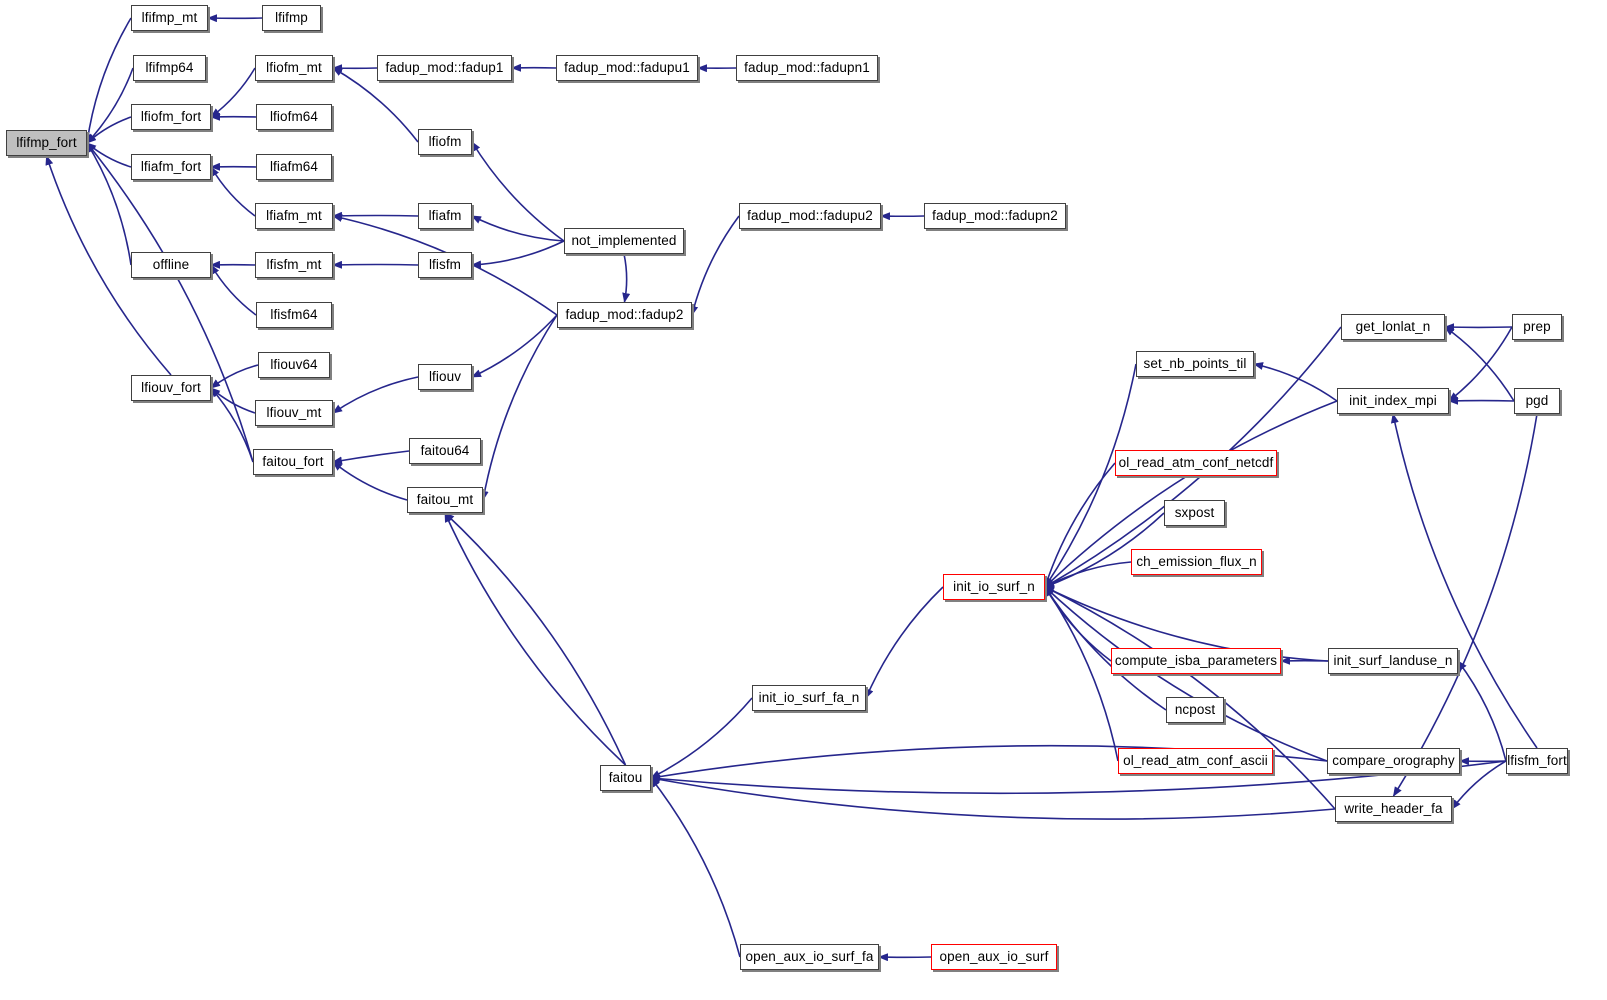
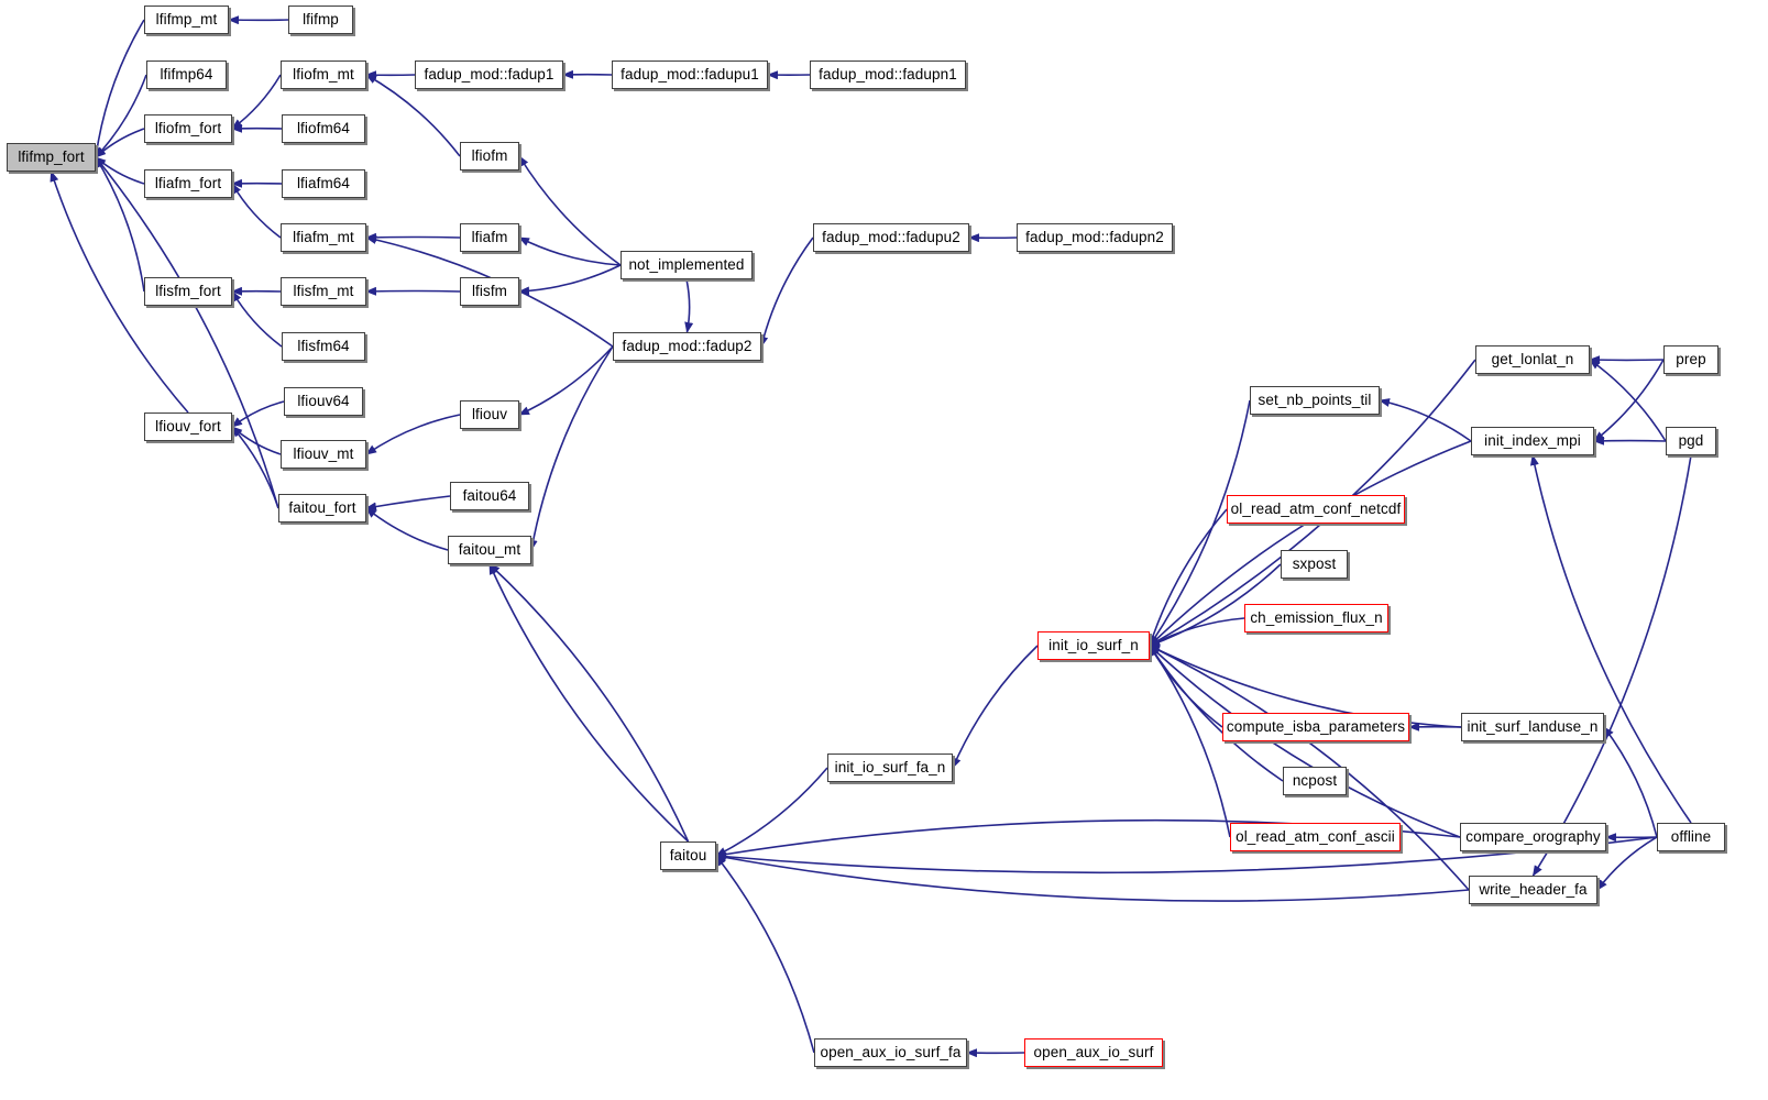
  lfifmp_fort
  lfifmp_mt
  lfifmp
  lfifmp64
  lfiofm_mt
  fadup_mod::fadup1
  fadup_mod::fadupu1
  fadup_mod::fadupn1
  lfiofm_fort
  lfiofm64
  lfiofm
  lfiafm_fort
  lfiafm64
  lfiafm_mt
  lfiafm
  not_implemented
  fadup_mod::fadupu2
  fadup_mod::fadupn2
- offline
+ lfisfm_fort
  lfisfm_mt
  lfisfm
  lfisfm64
  fadup_mod::fadup2
  get_lonlat_n
  prep
  set_nb_points_til
  init_index_mpi
  pgd
  lfiouv64
  lfiouv
  lfiouv_fort
  lfiouv_mt
  ol_read_atm_conf_netcdf
  faitou_fort
  faitou64
  faitou_mt
  sxpost
  ch_emission_flux_n
  init_io_surf_n
  compute_isba_parameters
  init_surf_landuse_n
  init_io_surf_fa_n
  ncpost
  ol_read_atm_conf_ascii
  compare_orography
- lfisfm_fort
+ offline
  faitou
  write_header_fa
  open_aux_io_surf_fa
  open_aux_io_surf
